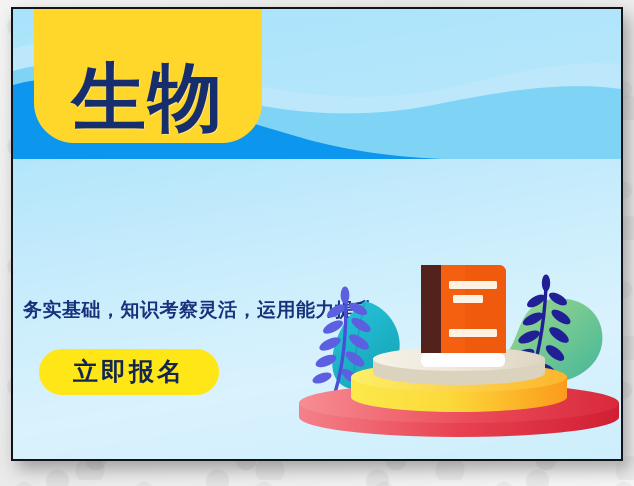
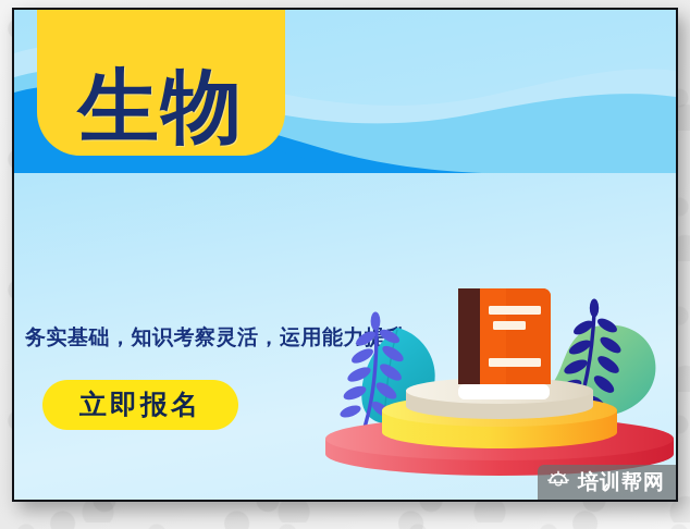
  生物
  务实基础，知识考察灵活，运用能力
  立即报名
+ 培训帮网
